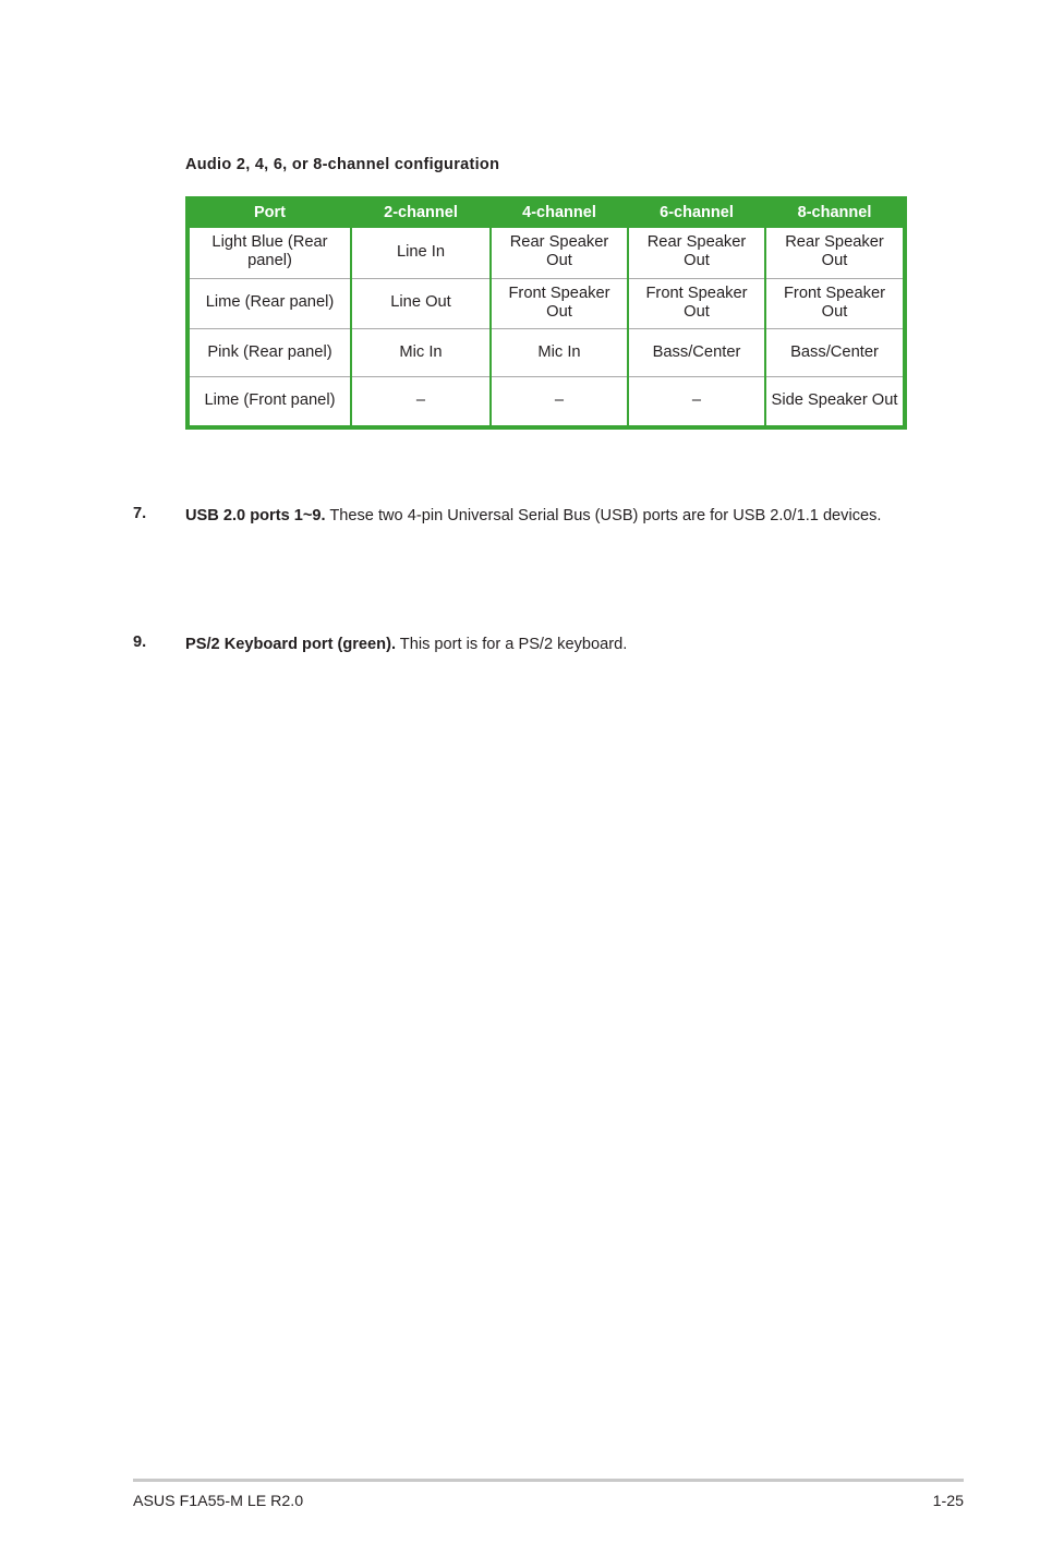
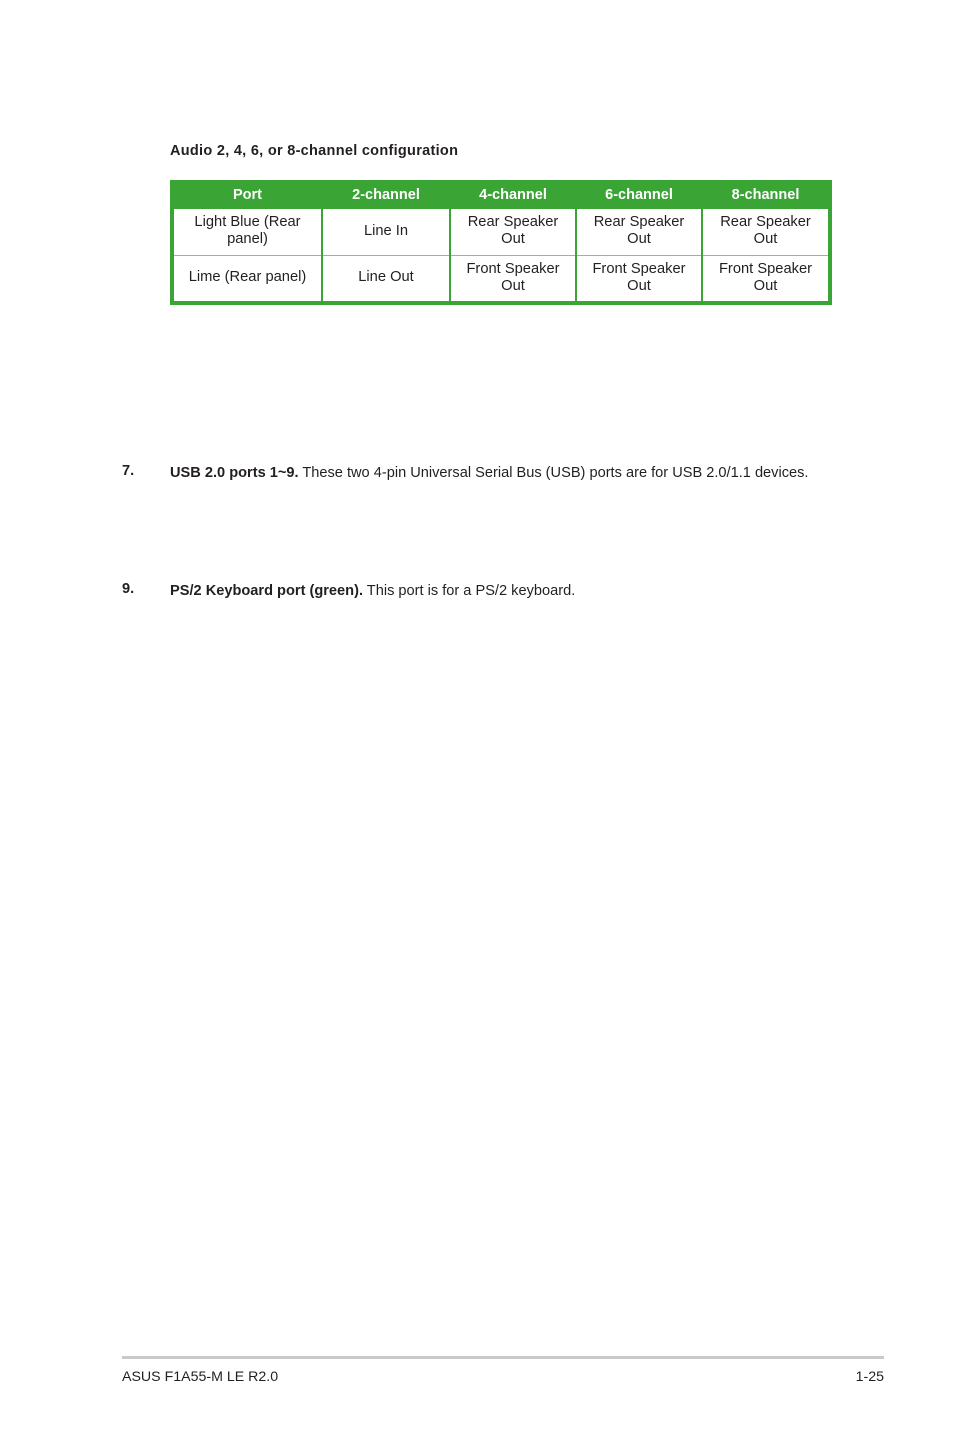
  Audio 2, 4, 6, or 8-channel configuration
  Port	2-channel	4-channel	6-channel	8-channel
  Light Blue (Rear panel)	Line In	Rear Speaker Out	Rear Speaker Out	Rear Speaker Out
  Lime (Rear panel)	Line Out	Front Speaker Out	Front Speaker Out	Front Speaker Out
- Pink (Rear panel)	Mic In	Mic In	Bass/Center	Bass/Center
- Lime (Front panel)	–	–	–	Side Speaker Out
  7.
  USB 2.0 ports 1~9. These two 4-pin Universal Serial Bus (USB) ports are for USB 2.0/1.1 devices.
  9.
  PS/2 Keyboard port (green). This port is for a PS/2 keyboard.
  ASUS F1A55-M LE R2.0
  1-25
